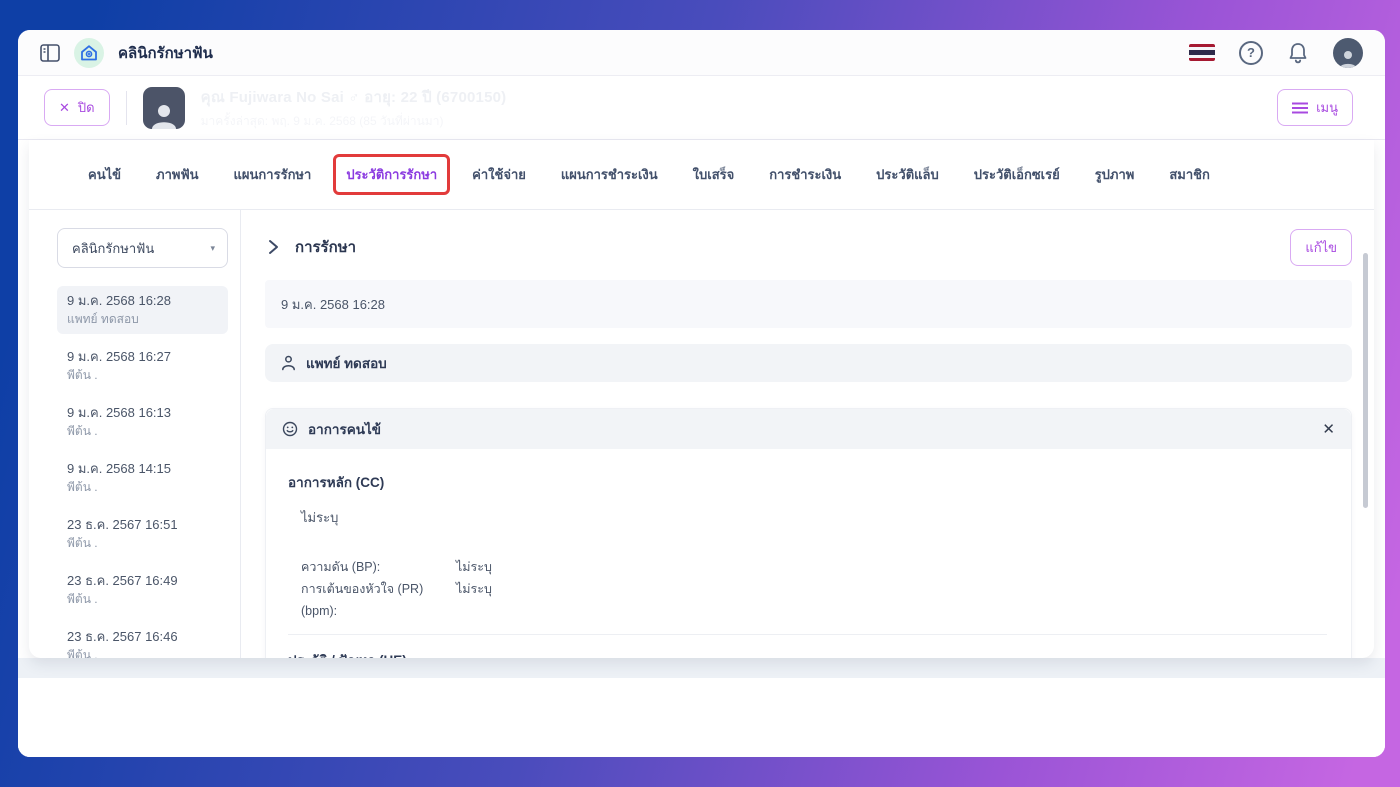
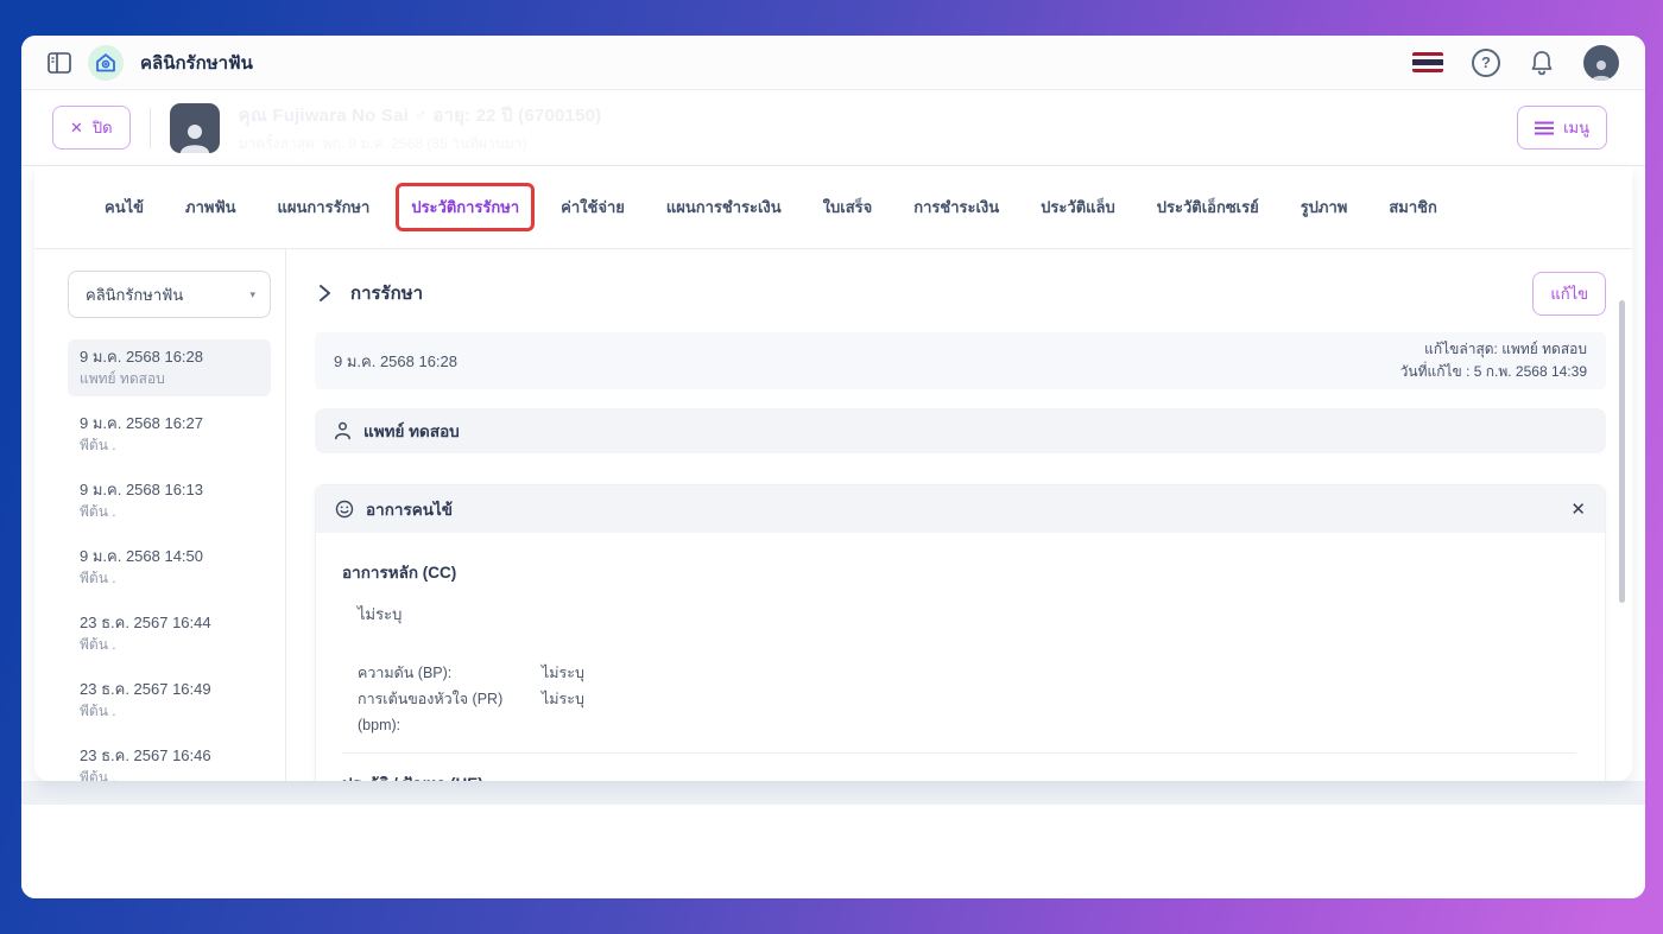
  คลินิกรักษาฟัน
  ?
  ✕
  ปิด
  เมนู
  คนไข้
  ภาพฟัน
  แผนการรักษา
  ประวัติการรักษา
  ค่าใช้จ่าย
  แผนการชำระเงิน
  ใบเสร็จ
  การชำระเงิน
  ประวัติแล็บ
  ประวัติเอ็กซเรย์
  รูปภาพ
  สมาชิก
  คลินิกรักษาฟัน
  ▾
  9 ม.ค. 2568 16:28
  แพทย์ ทดสอบ
  9 ม.ค. 2568 16:27
  พีต้น .
  9 ม.ค. 2568 16:13
  พีต้น .
- 9 ม.ค. 2568 14:15
+ 9 ม.ค. 2568 14:50
  พีต้น .
- 23 ธ.ค. 2567 16:51
+ 23 ธ.ค. 2567 16:44
  พีต้น .
  23 ธ.ค. 2567 16:49
  พีต้น .
  23 ธ.ค. 2567 16:46
  พีต้น .
  การรักษา
  แก้ไข
  9 ม.ค. 2568 16:28
+ แก้ไขล่าสุด: แพทย์ ทดสอบ
+ วันที่แก้ไข : 5 ก.พ. 2568 14:39
  แพทย์ ทดสอบ
  อาการคนไข้
  ✕
  อาการหลัก (CC)
  ไม่ระบุ
  ความดัน (BP):
  ไม่ระบุ
  การเต้นของหัวใจ (PR) (bpm):
  ไม่ระบุ
